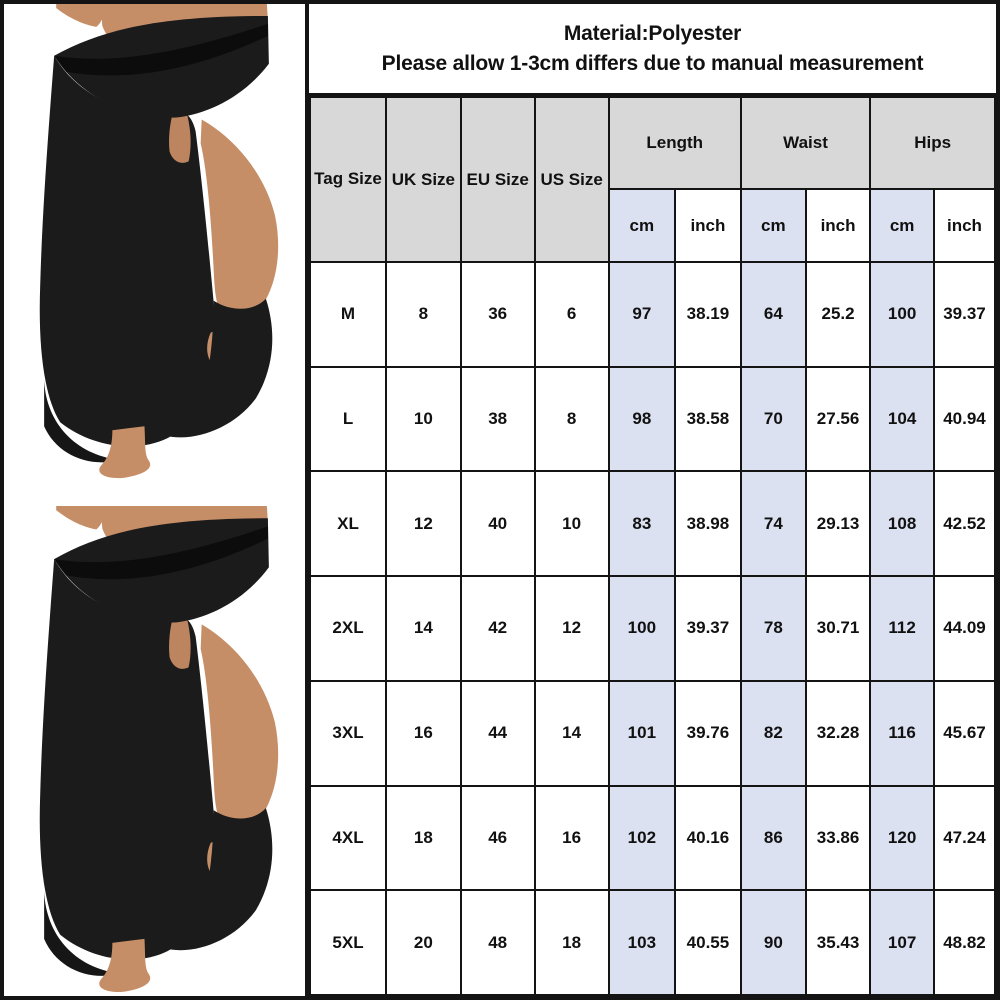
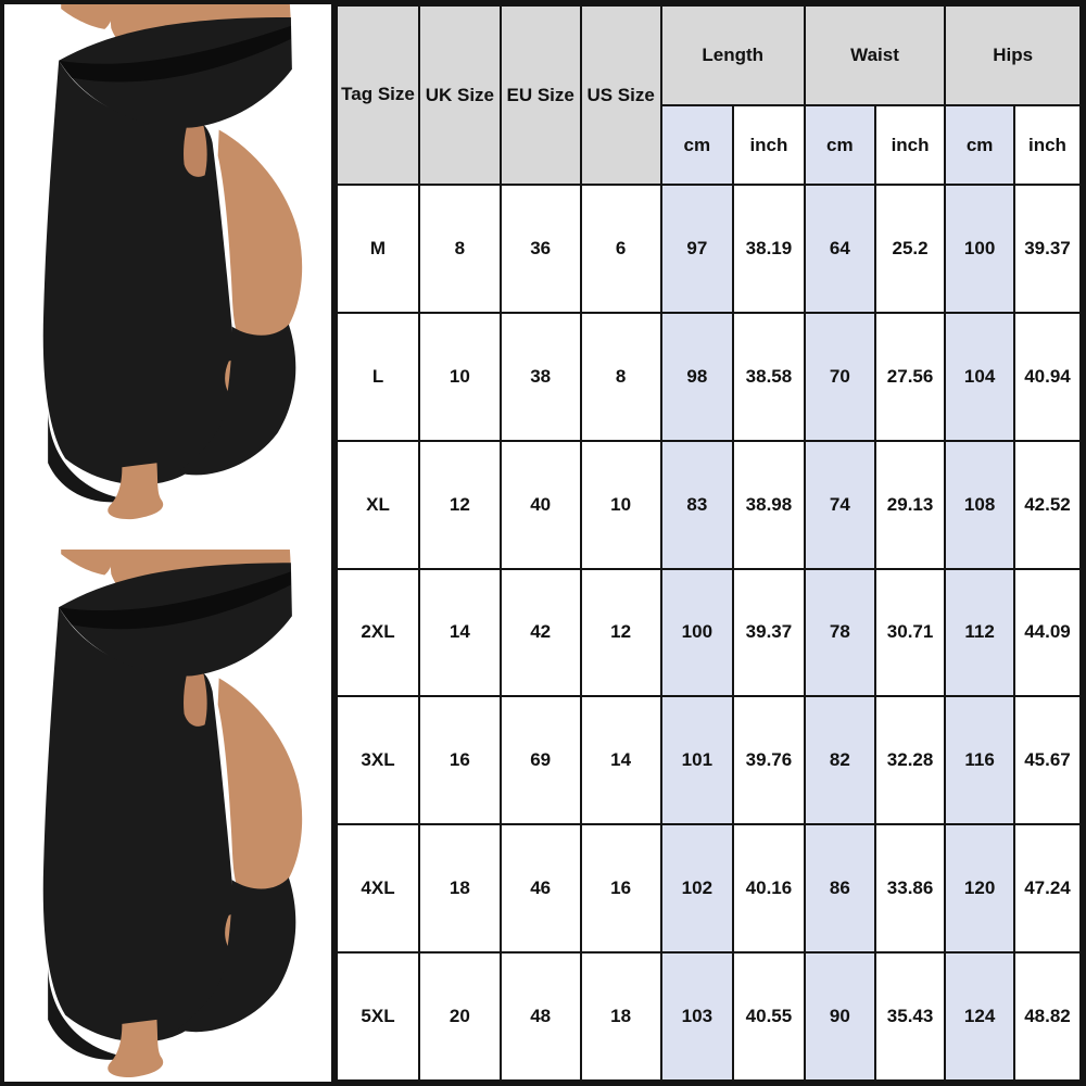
- Material:Polyester
- Please allow 1-3cm differs due to manual measurement
  Tag Size	UK Size	EU Size	US Size	Length	Waist	Hips
  cm	inch	cm	inch	cm	inch
  M	8	36	6	97	38.19	64	25.2	100	39.37
  L	10	38	8	98	38.58	70	27.56	104	40.94
  XL	12	40	10	83	38.98	74	29.13	108	42.52
  2XL	14	42	12	100	39.37	78	30.71	112	44.09
- 3XL	16	44	14	101	39.76	82	32.28	116	45.67
+ 3XL	16	69	14	101	39.76	82	32.28	116	45.67
  4XL	18	46	16	102	40.16	86	33.86	120	47.24
- 5XL	20	48	18	103	40.55	90	35.43	107	48.82
+ 5XL	20	48	18	103	40.55	90	35.43	124	48.82
